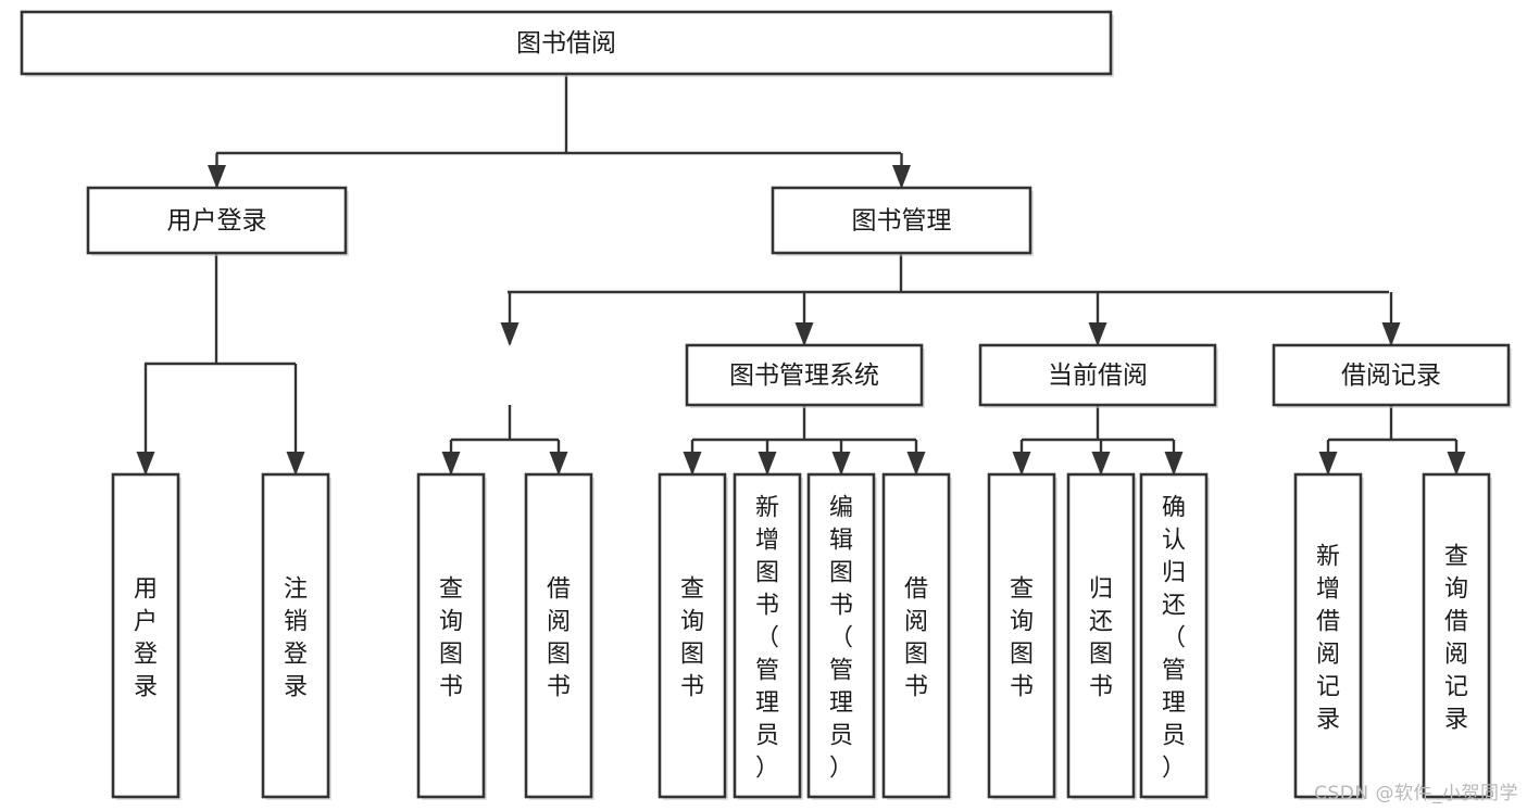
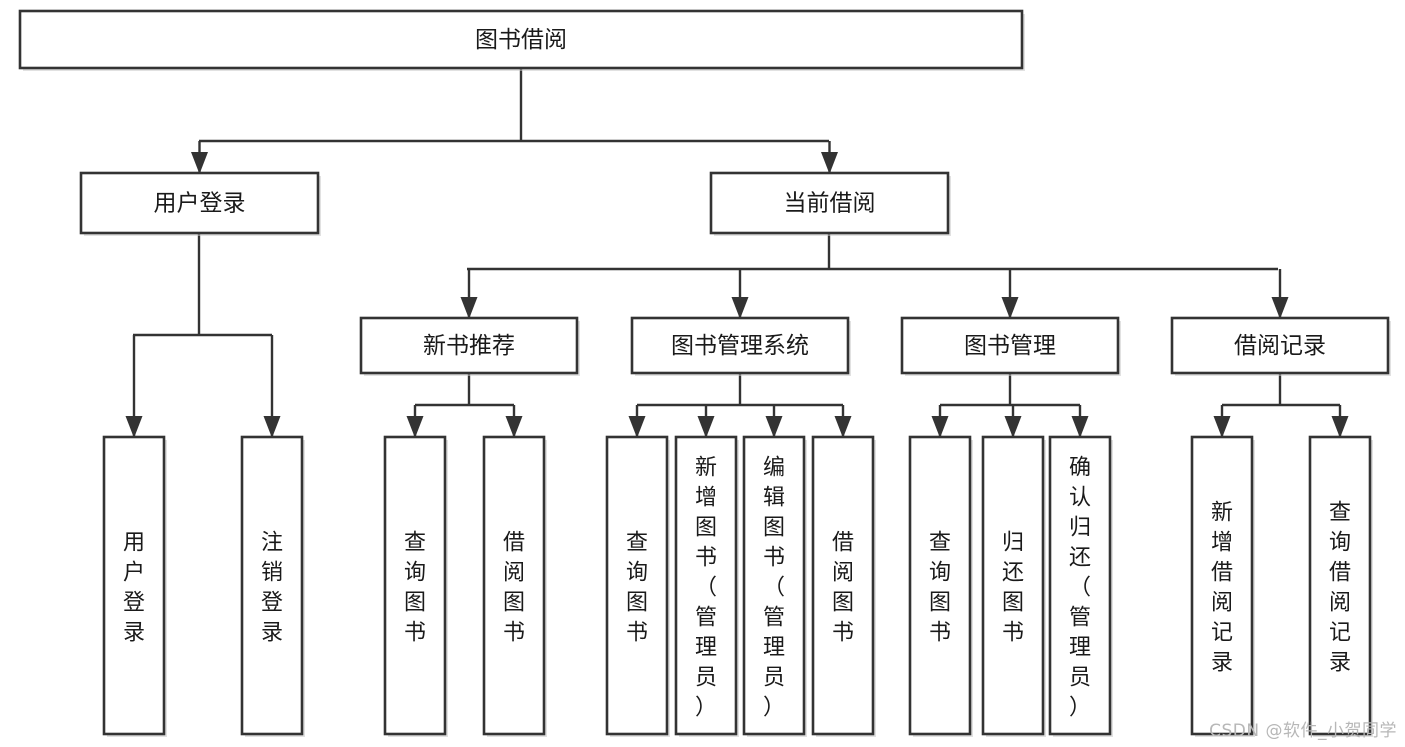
  图书借阅
  用户登录
- 图书管理
+ 当前借阅
+ 新书推荐
  图书管理系统
- 当前借阅
+ 图书管理
  借阅记录
  用户登录
  注销登录
  查询图书
  借阅图书
  查询图书
  新增图书（管理员）
  编辑图书（管理员）
  借阅图书
  查询图书
  归还图书
  确认归还（管理员）
  新增借阅记录
  查询借阅记录
  CSDN @软件_小贺同学
